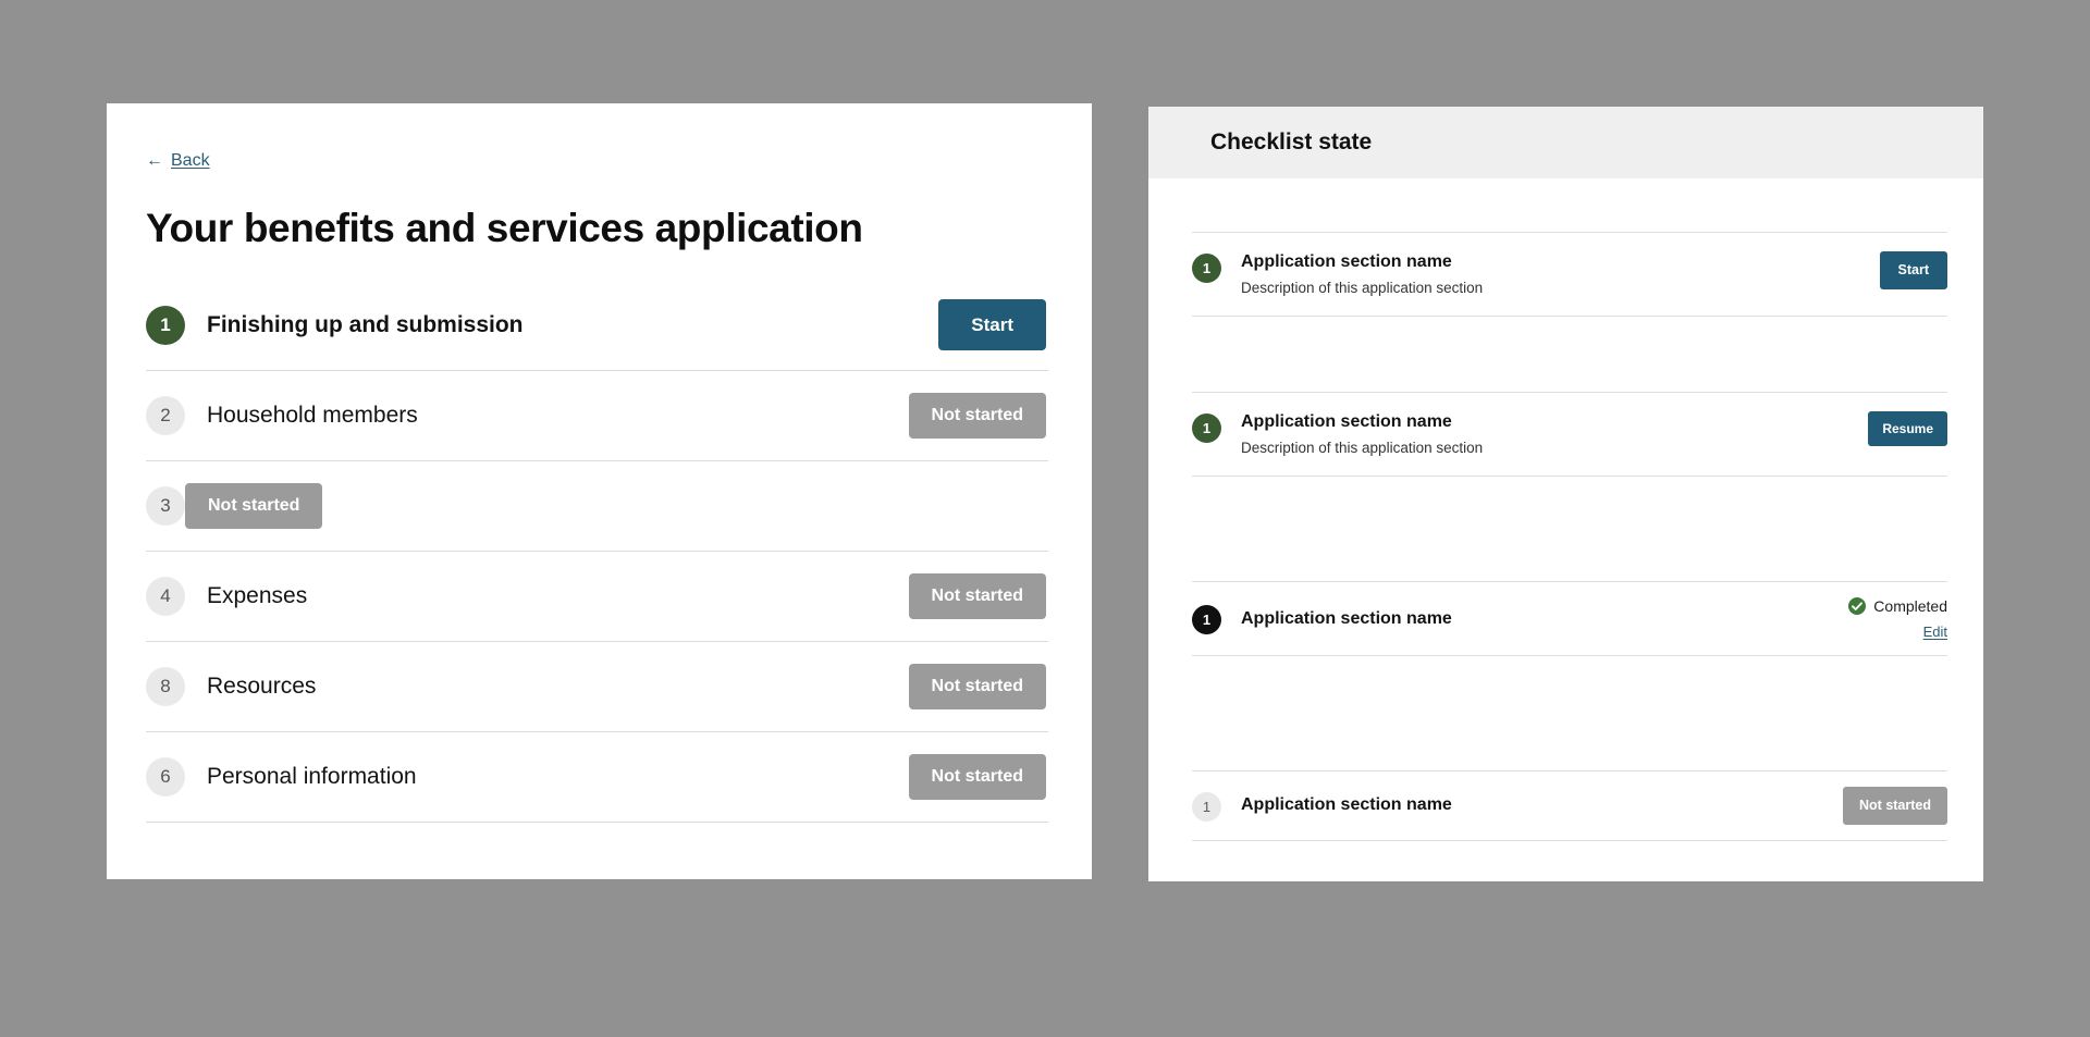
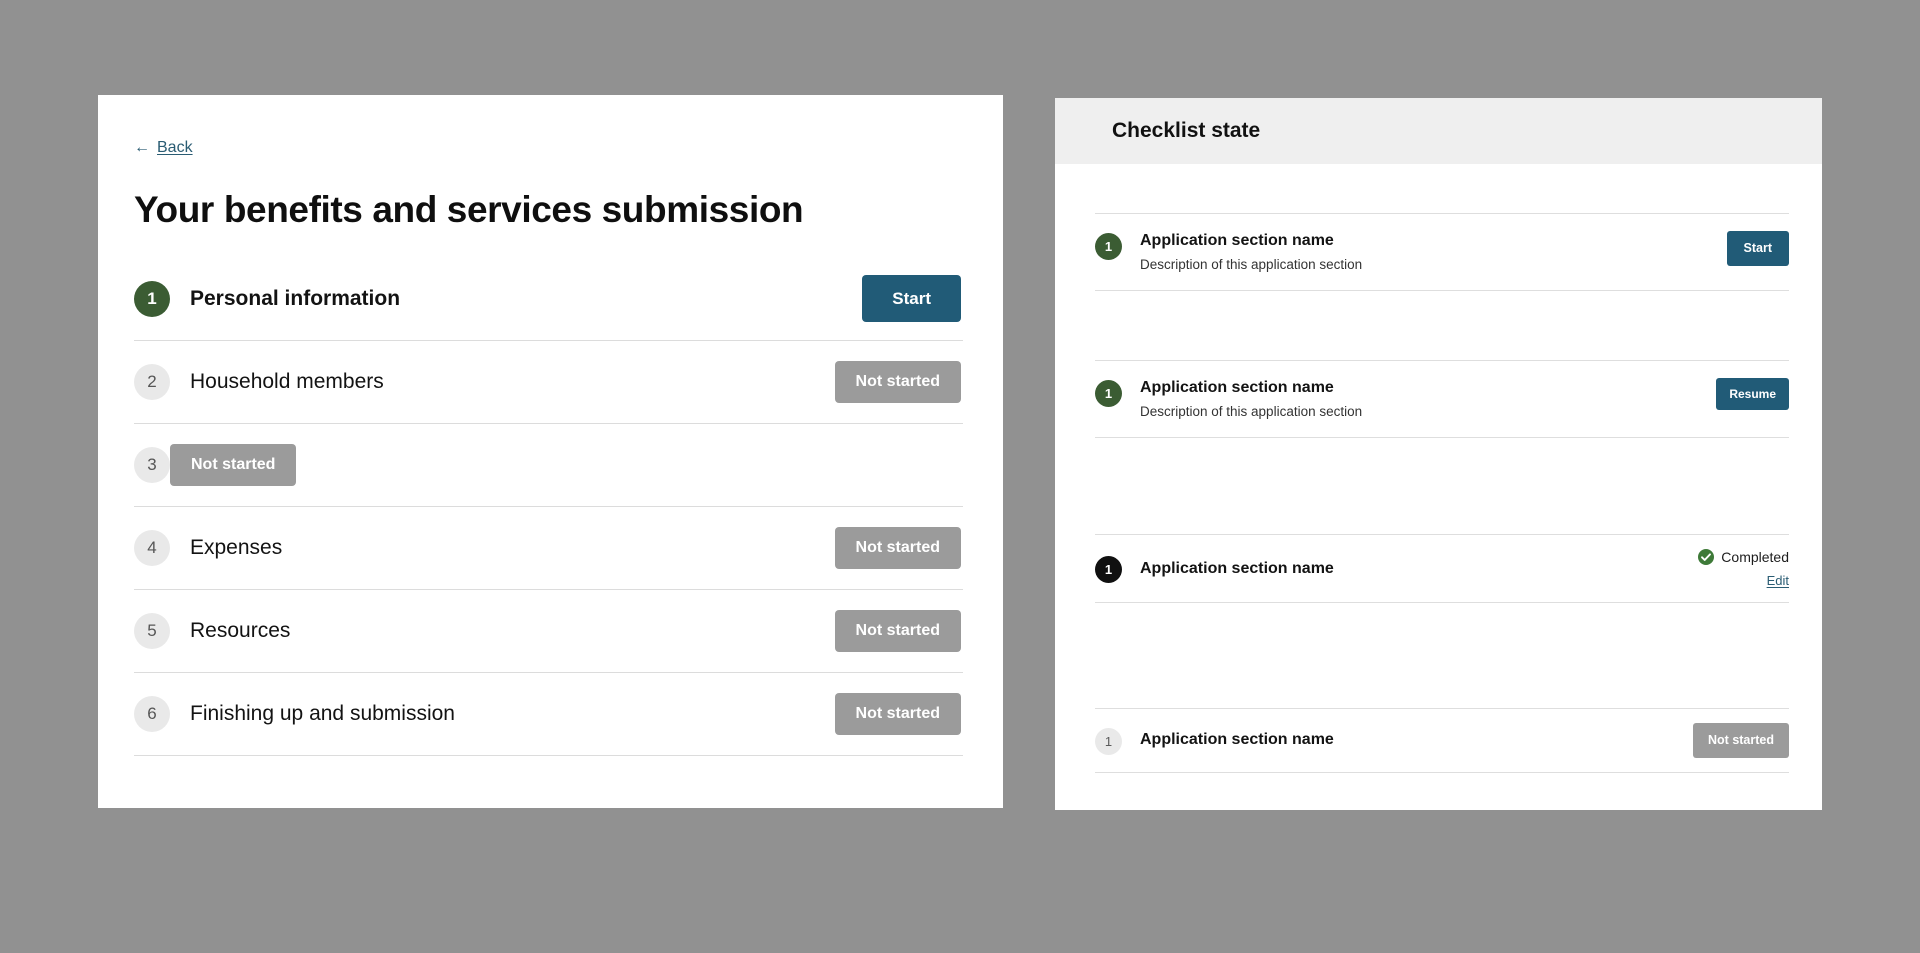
  ←
  Back
- Your benefits and services application
+ Your benefits and services submission
  1
- Finishing up and submission
+ Personal information
  Start
  2
  Household members
  Not started
  3
  Not started
  4
  Expenses
  Not started
- 8
+ 5
  Resources
  Not started
  6
- Personal information
+ Finishing up and submission
  Not started
  Checklist state
  1
  Application section name
  Description of this application section
  Start
  1
  Application section name
  Description of this application section
  Resume
  1
  Application section name
  Completed
  Edit
  1
  Application section name
  Not started
